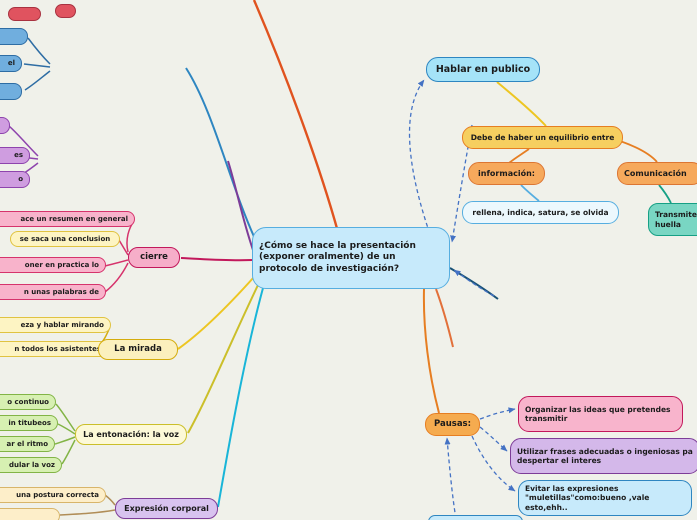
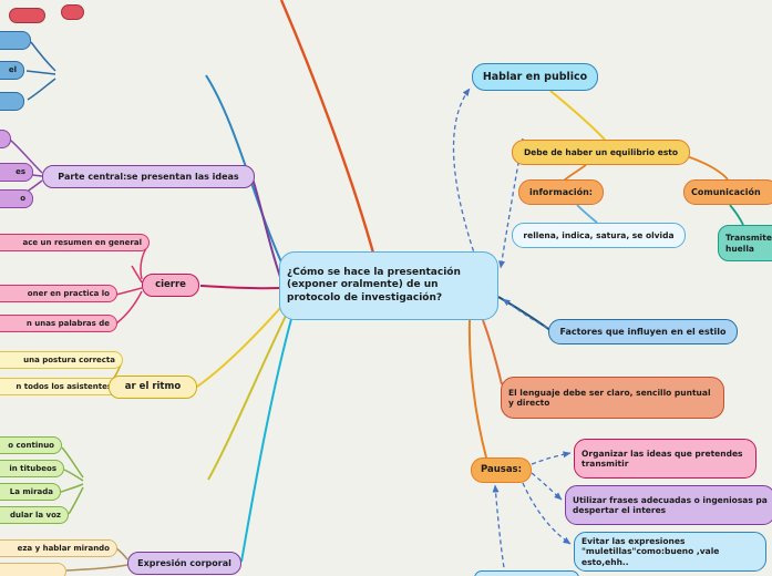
  es
  o
+ Parte central:se presentan las ideas
  ace un resumen en general
- se saca una conclusion
  oner en practica lo
  n unas palabras de
  cierre
- eza y hablar mirando
+ una postura correcta
  n todos los asistente
- La mirada
+ ar el ritmo
  o continuo
  in titubeos
- ar el ritmo
+ La mirada
  dular la voz
- La entonación: la voz
- una postura correcta
+ eza y hablar mirando
  Expresión corporal
  ¿Cómo se hace la presentación
  (exponer oralmente) de un
  protocolo de investigación?
  Hablar en publico
- Debe de haber un equilibrio entre
+ Debe de haber un equilibrio esto
  información:
  rellena, indica, satura, se olvida
  Comunicación
  Transmite
  huella
+ Factores que influyen en el estilo
+ El lenguaje debe ser claro, sencillo puntual
+ y directo
  Pausas:
  Organizar las ideas que pretendes
  transmitir
  Utilizar frases adecuadas o ingeniosas pa
  despertar el interes
  Evitar las expresiones
  "muletillas"como:bueno ,vale esto,ehh..
